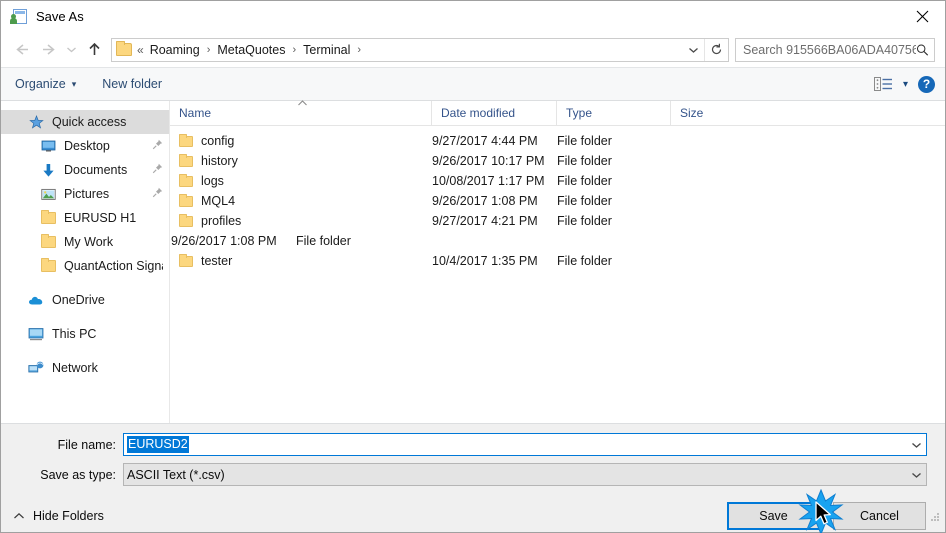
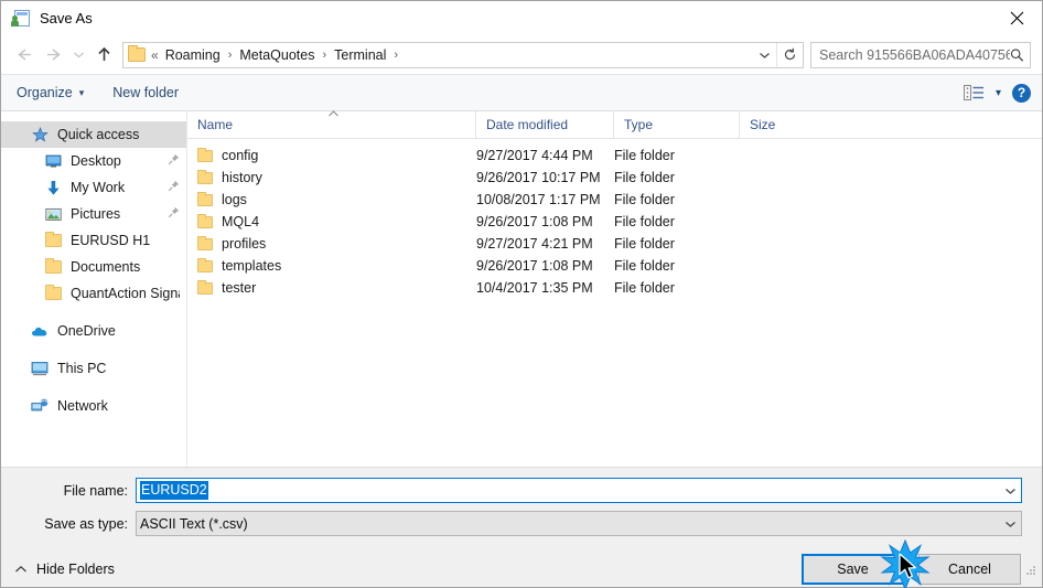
  Save As
  «
  Roaming
  ›
  MetaQuotes
  ›
  Terminal
  ›
  Search 915566BA06ADA40756
  Organize
  ▾
  New folder
  ▾
  ?
  Quick access
  Desktop
- Documents
+ My Work
  Pictures
  EURUSD H1
- My Work
+ Documents
  QuantAction Sign
  OneDrive
  This PC
  Network
  Name
  Date modified
  Type
  Size
  config
  9/27/2017 4:44 PM
  File folder
  history
  9/26/2017 10:17 PM
  File folder
  logs
  10/08/2017 1:17 PM
  File folder
  MQL4
  9/26/2017 1:08 PM
  File folder
  profiles
  9/27/2017 4:21 PM
  File folder
+ templates
  9/26/2017 1:08 PM
  File folder
  tester
  10/4/2017 1:35 PM
  File folder
  File name:
  EURUSD2
  Save as type:
  ASCII Text (*.csv)
  Hide Folders
  Save
  Cancel
